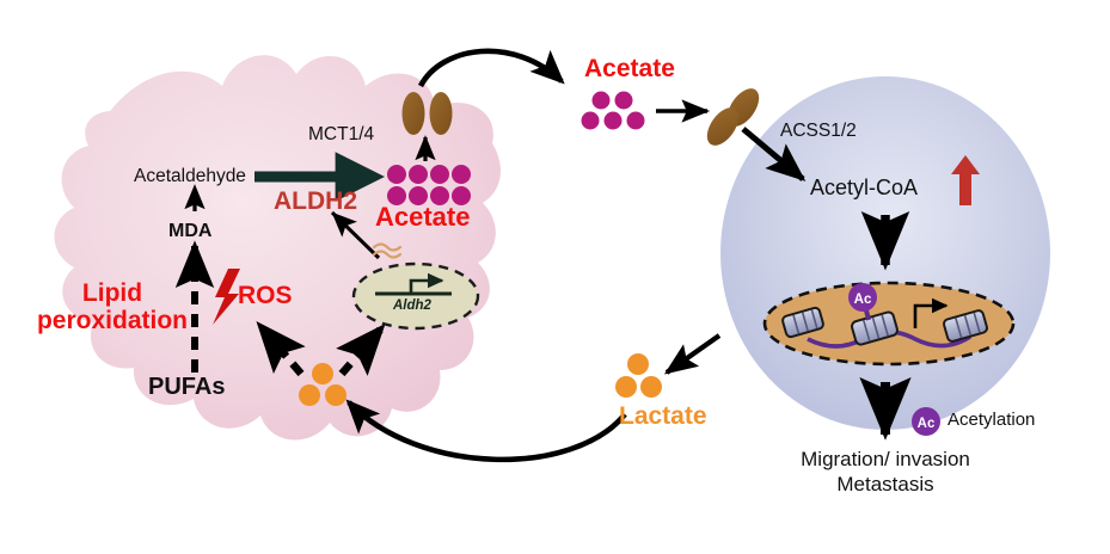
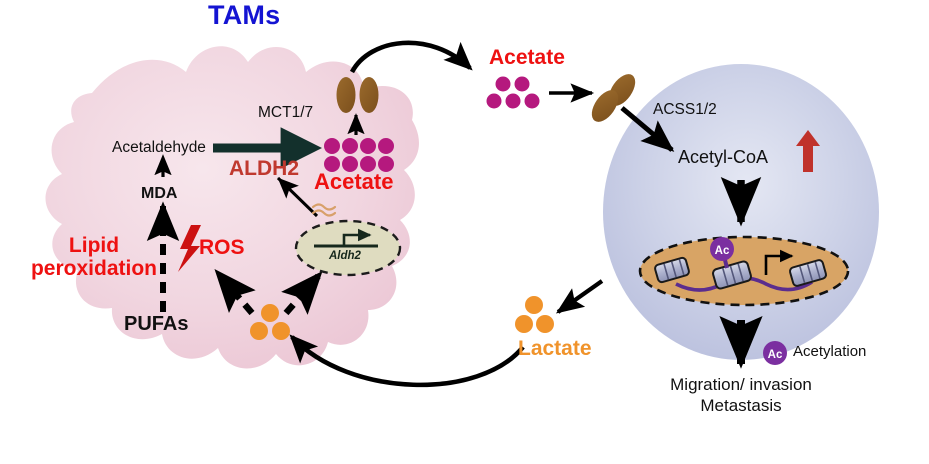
  Ac
  Ac
+ TAMs
  Acetaldehyde
  MDA
  PUFAs
  Lipid
  peroxidation
  ROS
  ALDH2
  Acetate
- MCT1/4
+ MCT1/7
  Aldh2
  Acetate
  Lactate
  ACSS1/2
  Acetyl-CoA
  Acetylation
  Migration/ invasion
  Metastasis
